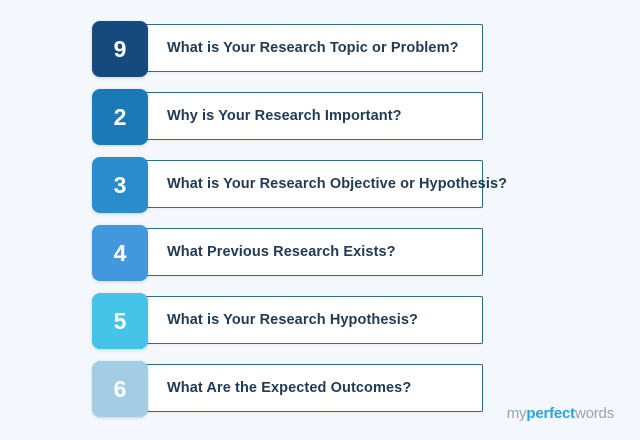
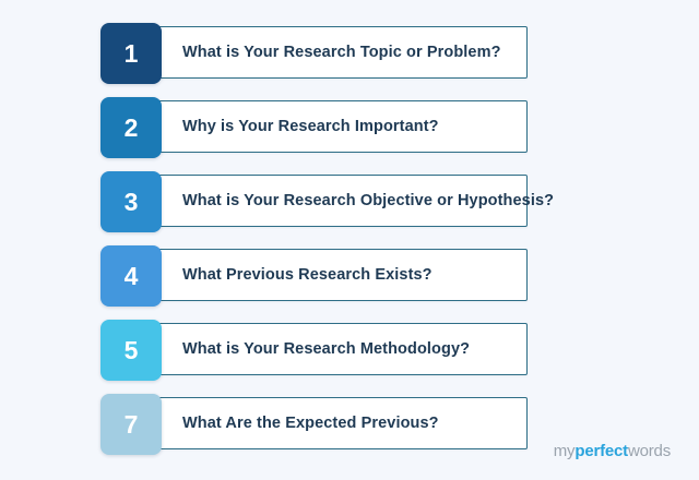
  What is Your Research Topic or Problem?
- 9
+ 1
  Why is Your Research Important?
  2
  What is Your Research Objective or Hypothesis?
  3
  What Previous Research Exists?
  4
- What is Your Research Hypothesis?
+ What is Your Research Methodology?
  5
- What Are the Expected Outcomes?
+ What Are the Expected Previous?
- 6
+ 7
  myperfectwords
